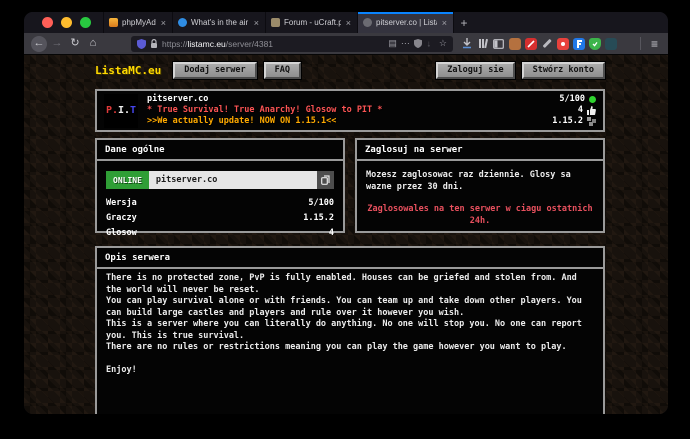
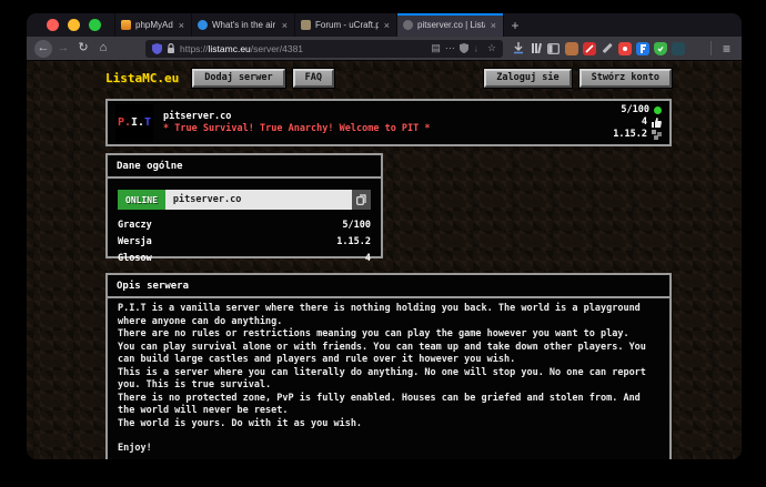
  phpMyAd
  ×
  ×
  ×
  ×
  +
  ←
  →
  ↻
  ⌂
  https://listamc.eu/server/4381
  ▤
  ⋯
  ☆
  ≡
  ListaMC.eu
  Dodaj serwer
  FAQ
  Zaloguj sie
  Stwórz konto
  P.
  I.
  T
  pitserver.co
- * True Survival! True Anarchy! Glosow to PIT *
+ * True Survival! True Anarchy! Welcome to PIT *
- >>We actually update! NOW ON 1.15.1<<
  5/100
  4
  1.15.2
  Dane ogólne
  ONLINE
  pitserver.co
- Wersja
+ Graczy
  5/100
- Graczy
+ Wersja
  1.15.2
  Glosow
  4
- Zaglosuj na serwer
- Mozesz zaglosowac raz dziennie. Glosy sa wazne przez 30 dni.
- Zaglosowales na ten serwer w ciagu ostatnich 24h.
  Opis serwera
+ P.I.T is a vanilla server where there is nothing holding you back. The world is a playground where anyone can do anything.
- There is no protected zone, PvP is fully enabled. Houses can be griefed and stolen from. And the world will never be reset.
+ There are no rules or restrictions meaning you can play the game however you want to play.
  You can play survival alone or with friends. You can team up and take down other players. You can build large castles and players and rule over it however you wish.
  This is a server where you can literally do anything. No one will stop you. No one can report you. This is true survival.
- There are no rules or restrictions meaning you can play the game however you want to play.
+ There is no protected zone, PvP is fully enabled. Houses can be griefed and stolen from. And the world will never be reset.
+ The world is yours. Do with it as you wish.
  Enjoy!
